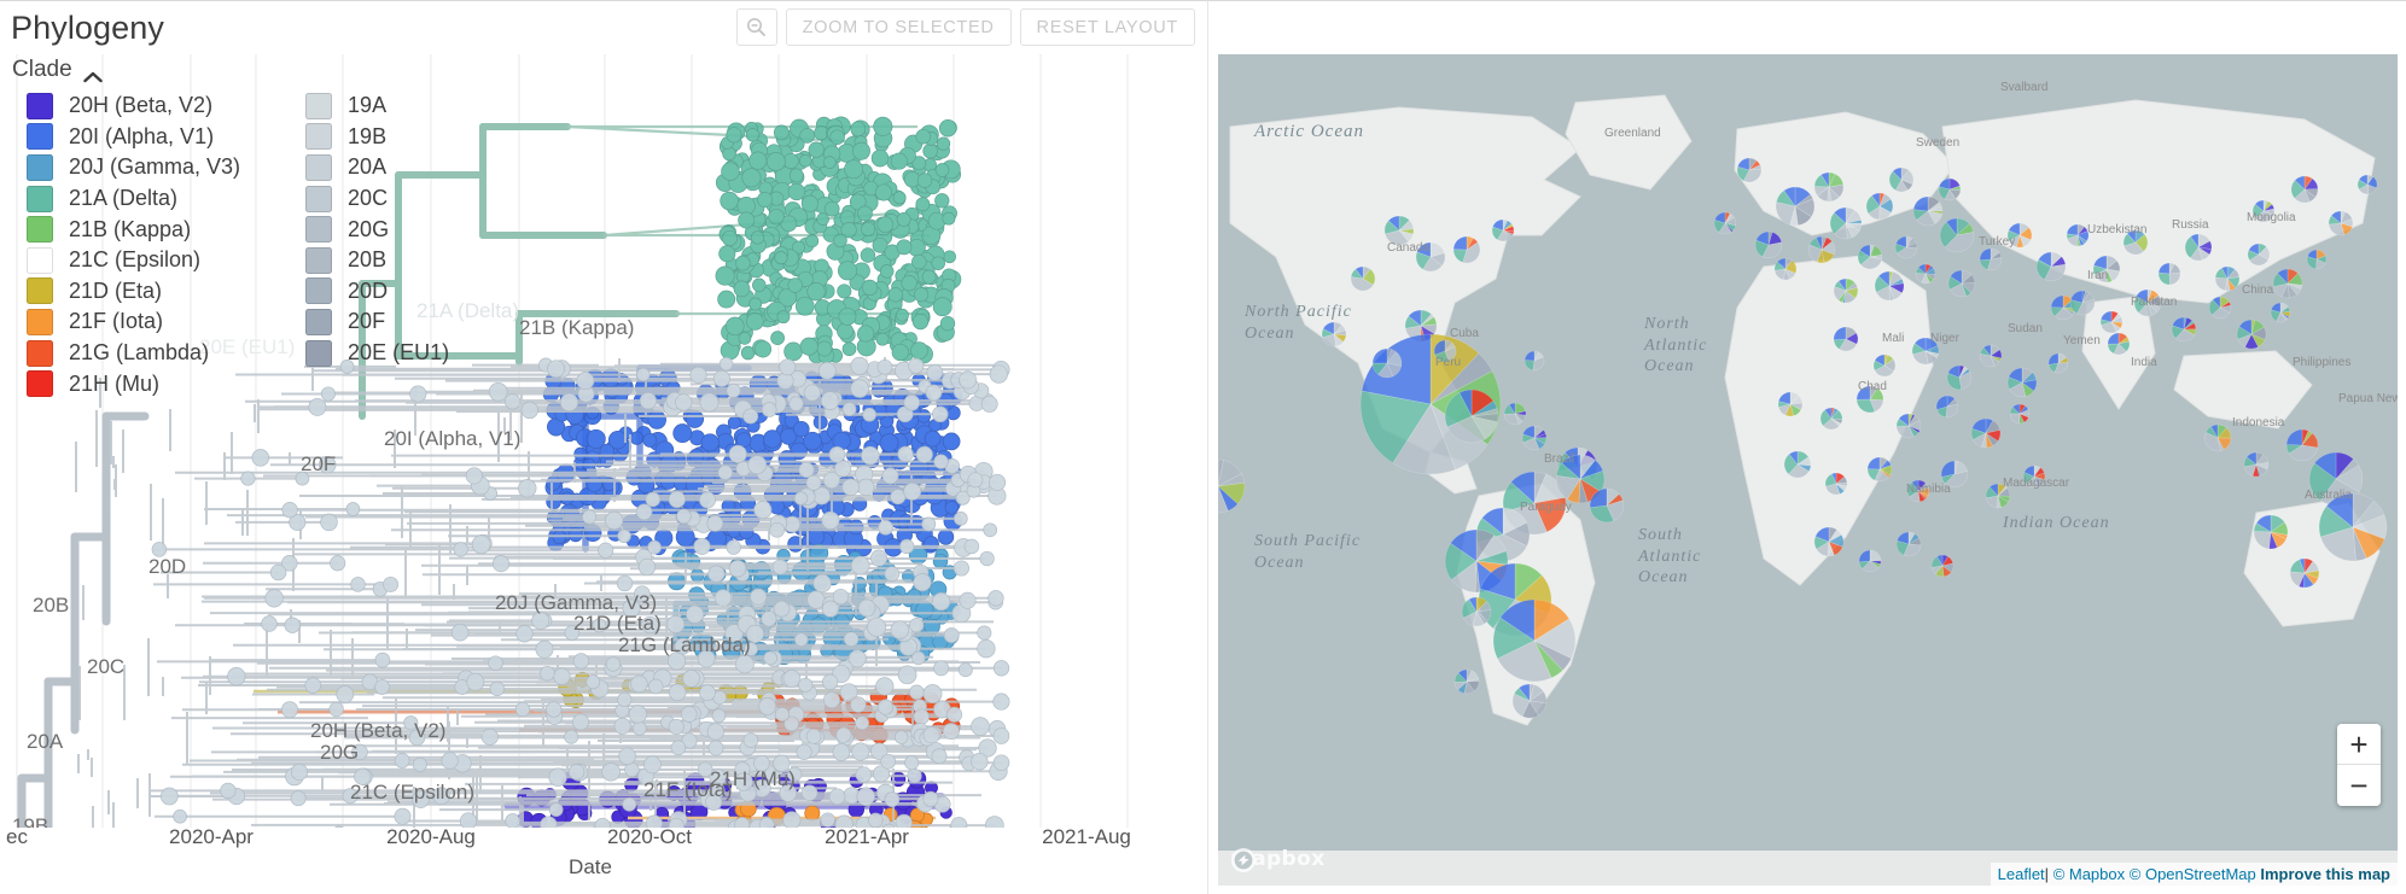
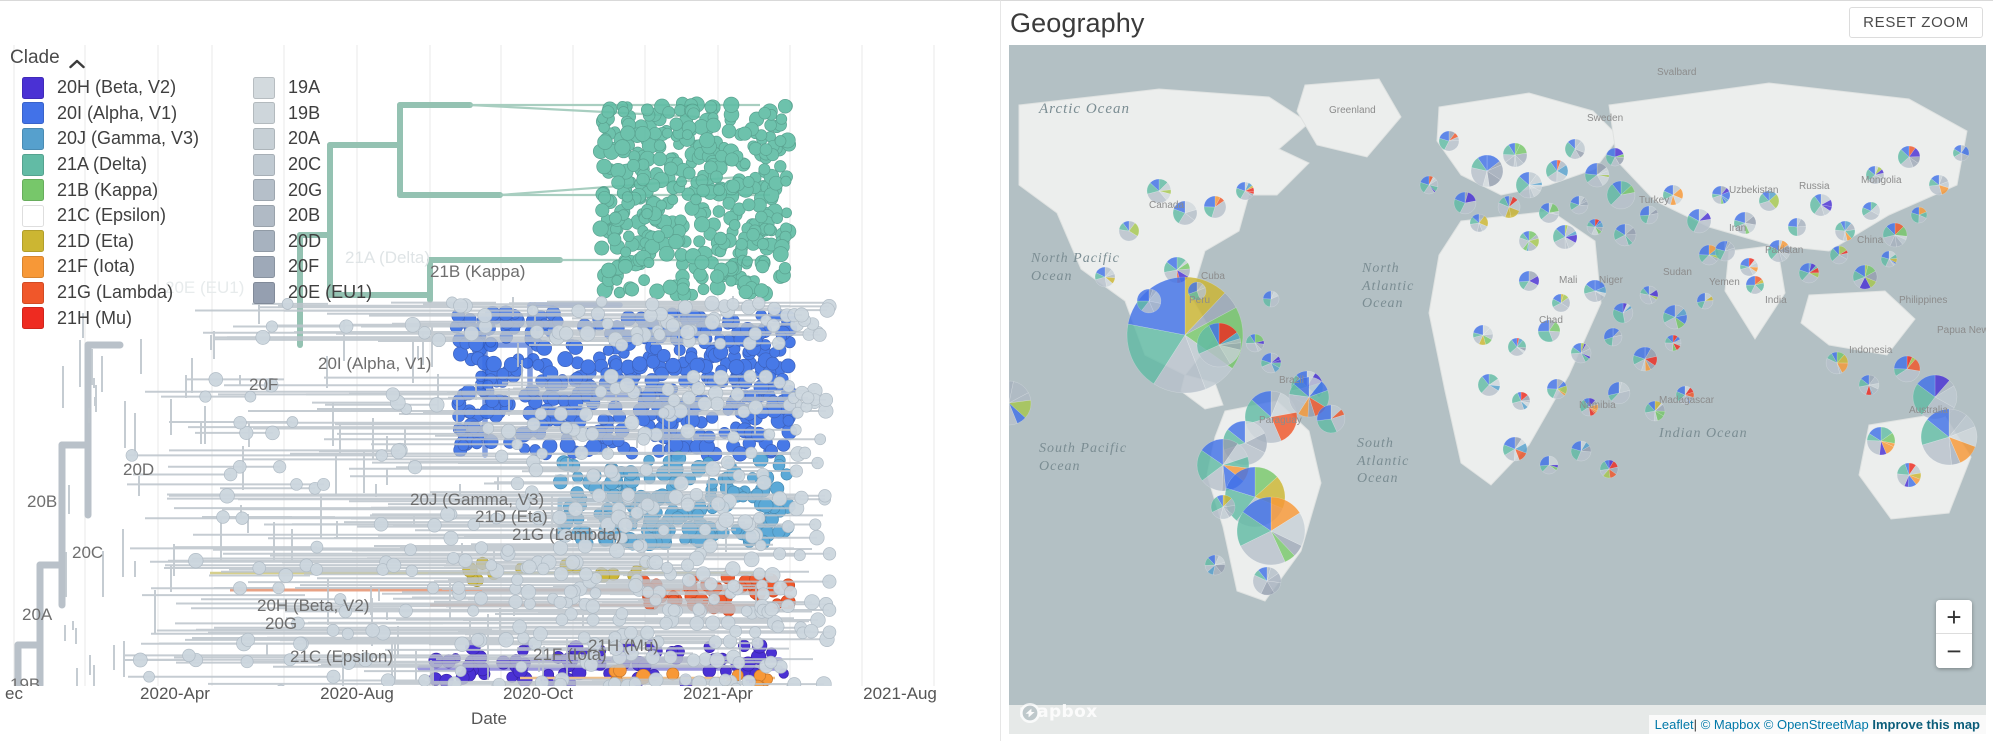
- Phylogeny
- ZOOM TO SELECTED
- RESET LAYOUT
  20A
  20B
  20C
  20D
  20F
  20G
  19B
  20I (Alpha, V1)
  20J (Gamma, V3)
  21D (Eta)
  21G (Lambda)
  20H (Beta, V2)
  21F (Iota)
  21C (Epsilon)
  21H (Mu)
  21A (Delta)
  21B (Kappa)
  20E (EU1)
  Clade
  20H (Beta, V2)
  20I (Alpha, V1)
  20J (Gamma, V3)
  21A (Delta)
  21B (Kappa)
  21C (Epsilon)
  21D (Eta)
  21F (Iota)
  21G (Lambda)
  21H (Mu)
  19A
  19B
  20A
  20C
  20G
  20B
  20D
  20F
  20E (EU1)
  ec
  2020-Apr
  2020-Aug
  2020-Oct
  2021-Apr
  2021-Aug
  Date
+ Geography
+ RESET ZOOM
  Arctic Ocean
  North Pacific Ocean
  North Atlantic Ocean
  South Pacific Ocean
  South Atlantic Ocean
  Indian Ocean
  Svalbard
  Greenland
  Canada
  Russia
  Sweden
  Cuba
  Mongolia
  Uzbekistan
  Iran
  Mali
  Niger
  Sudan
  Yemen
  Chad
  Namibia
  Brazil
  Paraguay
  Peru
  Madagascar
  India
  China
  Philippines
  Indonesia
  Australia
  Turkey
  Pakistan
  mapbox
  +
  −
  Leaflet| © Mapbox © OpenStreetMap Improve this map
